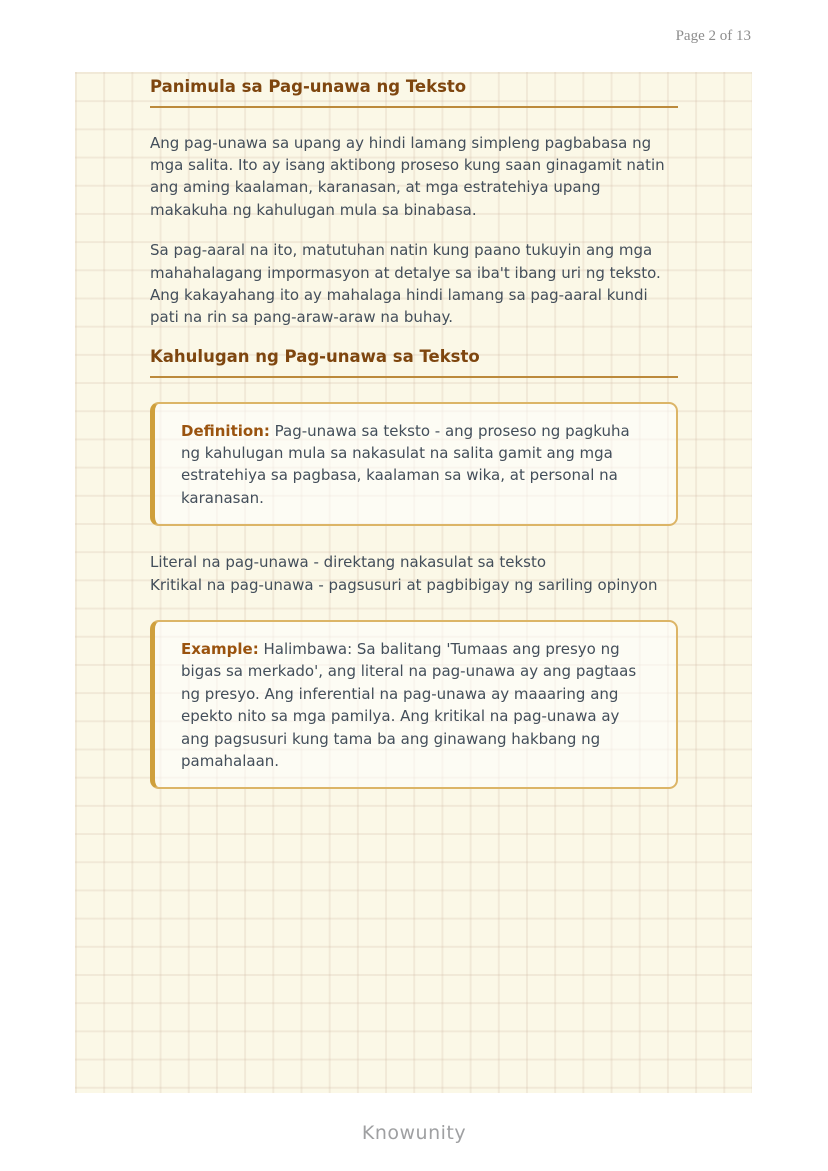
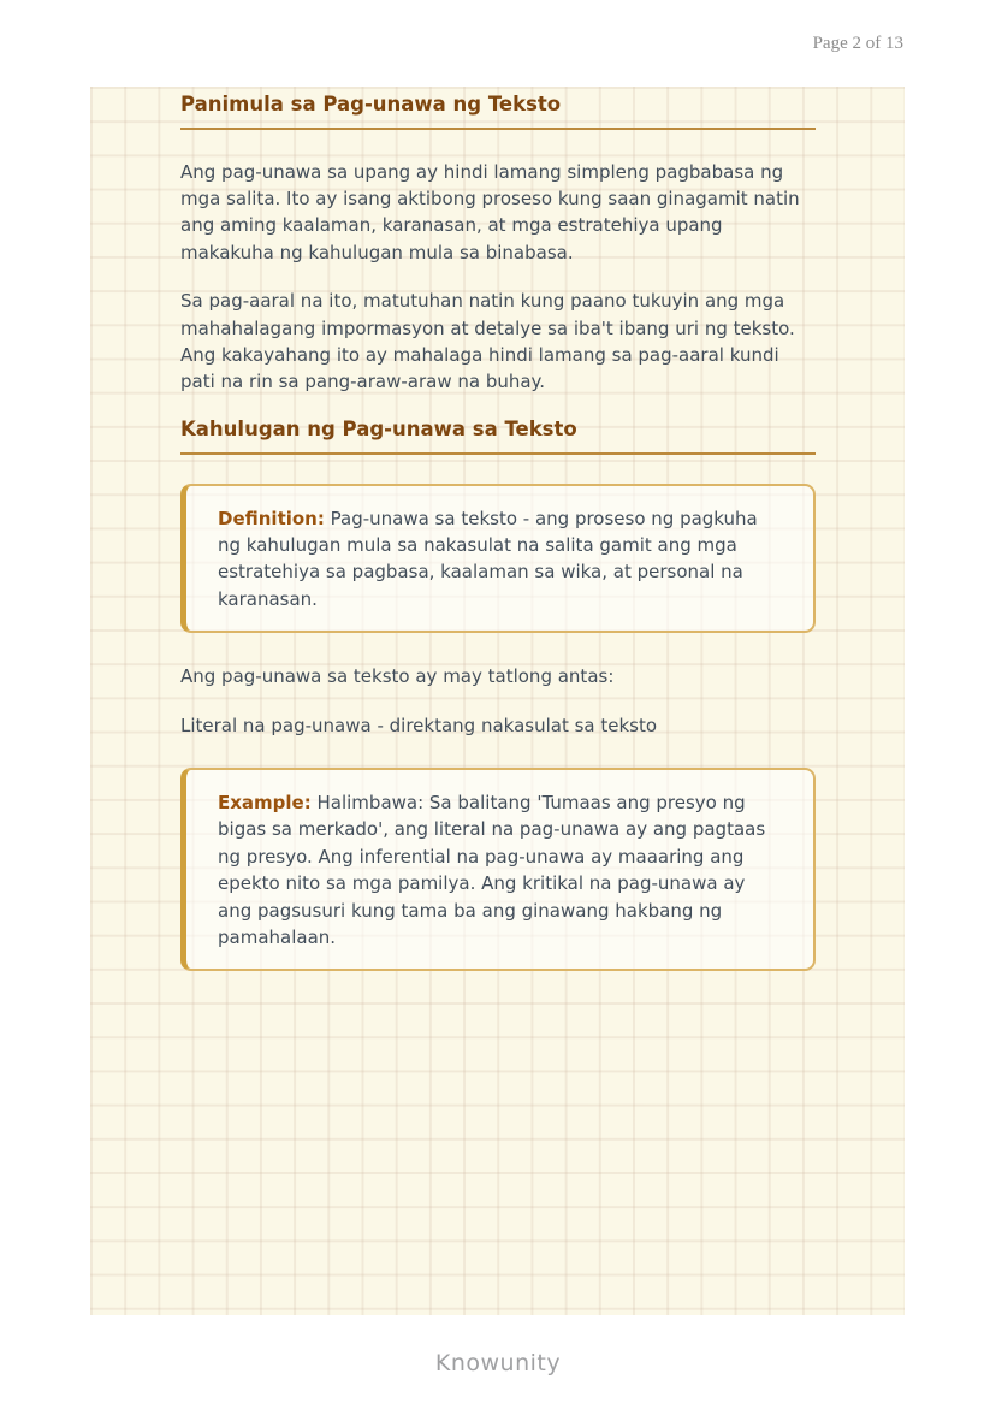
  Page 2 of 13
  Panimula sa Pag-unawa ng Teksto
  Ang pag-unawa sa upang ay hindi lamang simpleng pagbabasa ng mga salita. Ito ay isang aktibong proseso kung saan ginagamit natin ang aming kaalaman, karanasan, at mga estratehiya upang makakuha ng kahulugan mula sa binabasa.
  Sa pag-aaral na ito, matutuhan natin kung paano tukuyin ang mga mahahalagang impormasyon at detalye sa iba't ibang uri ng teksto. Ang kakayahang ito ay mahalaga hindi lamang sa pag-aaral kundi pati na rin sa pang-araw-araw na buhay.
  Kahulugan ng Pag-unawa sa Teksto
  Definition: Pag-unawa sa teksto - ang proseso ng pagkuha ng kahulugan mula sa nakasulat na salita gamit ang mga estratehiya sa pagbasa, kaalaman sa wika, at personal na karanasan.
+ Ang pag-unawa sa teksto ay may tatlong antas:
  Literal na pag-unawa - direktang nakasulat sa teksto
- Kritikal na pag-unawa - pagsusuri at pagbibigay ng sariling opinyon
  Example: Halimbawa: Sa balitang 'Tumaas ang presyo ng bigas sa merkado', ang literal na pag-unawa ay ang pagtaas ng presyo. Ang inferential na pag-unawa ay maaaring ang epekto nito sa mga pamilya. Ang kritikal na pag-unawa ay ang pagsusuri kung tama ba ang ginawang hakbang ng pamahalaan.
  Knowunity
